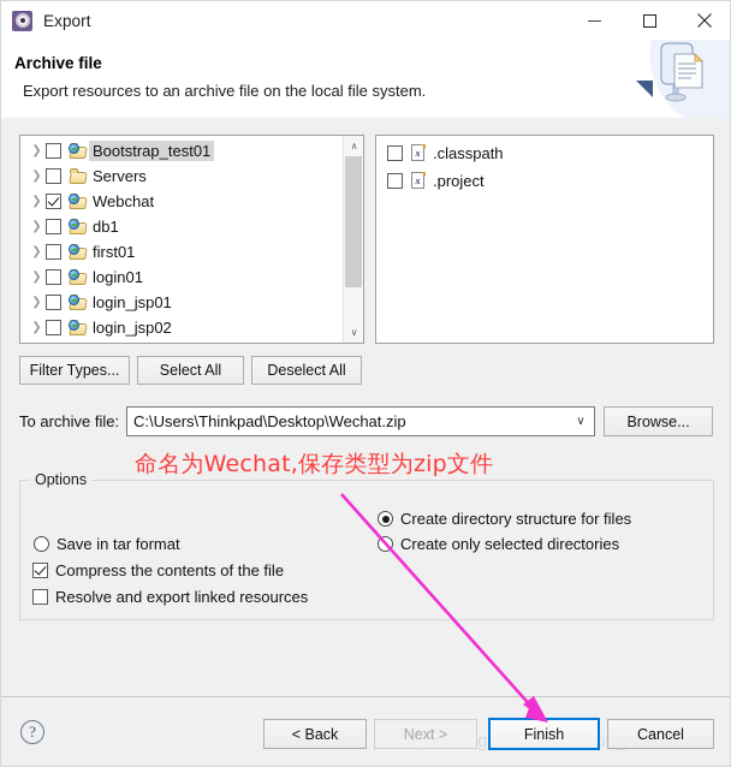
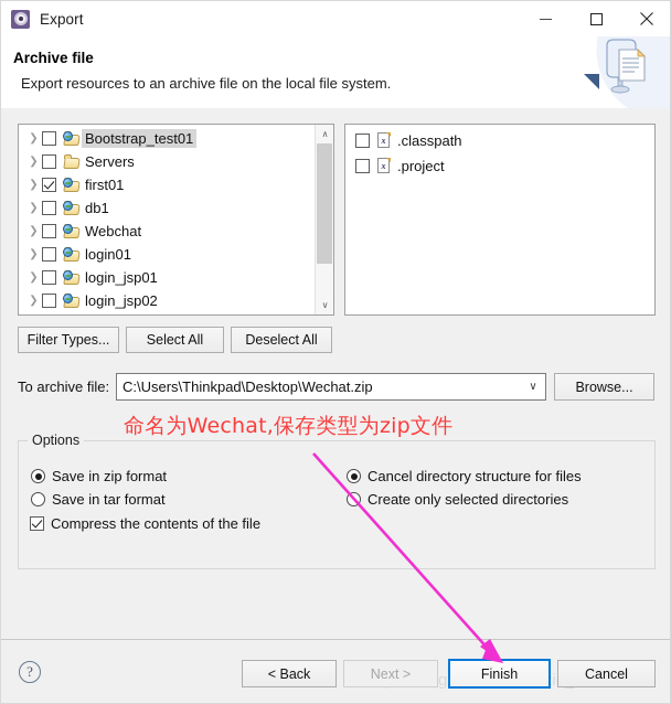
  Export
  Archive file
  Export resources to an archive file on the local file system.
  ❯
  Bootstrap_test01
  ❯
  Servers
  ❯
- Webchat
+ first01
  ❯
  db1
  ❯
- first01
+ Webchat
  ❯
  login01
  ❯
  login_jsp01
  ❯
  login_jsp02
  ∧
  ∨
  x
  .classpath
  x
  .project
  Filter Types...
  Select All
  Deselect All
  To archive file:
  C:\Users\Thinkpad\Desktop\Wechat.zip
  ∨
  Browse...
  命名为Wechat,保存类型为zip文件
  Options
+ Save in zip format
  Save in tar format
  Compress the contents of the file
- Resolve and export linked resources
- Create directory structure for files
+ Cancel directory structure for files
  Create only selected directories
  ?
  < Back
  Next >
  Finish
  Cancel
